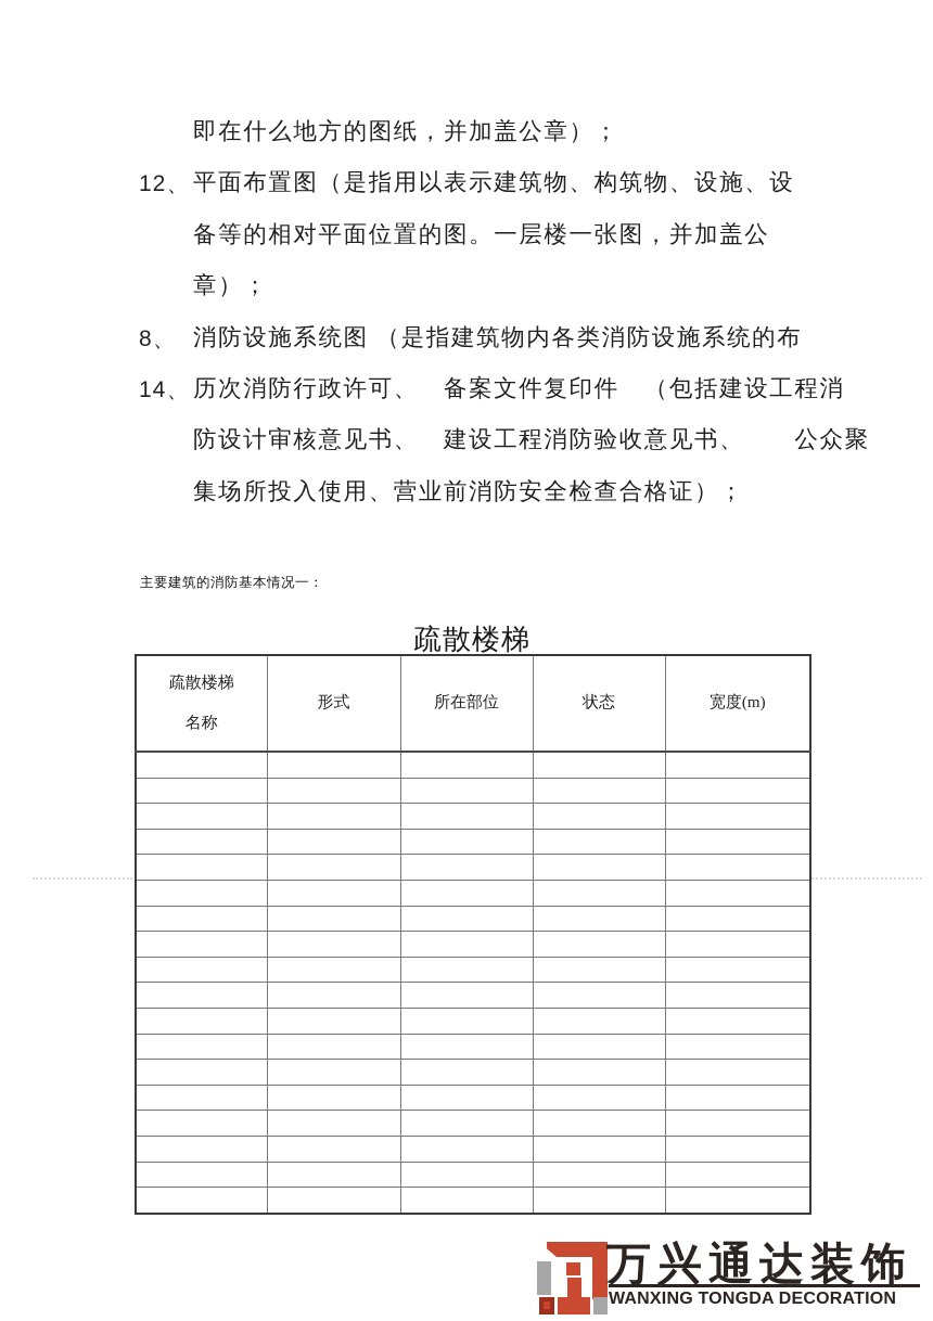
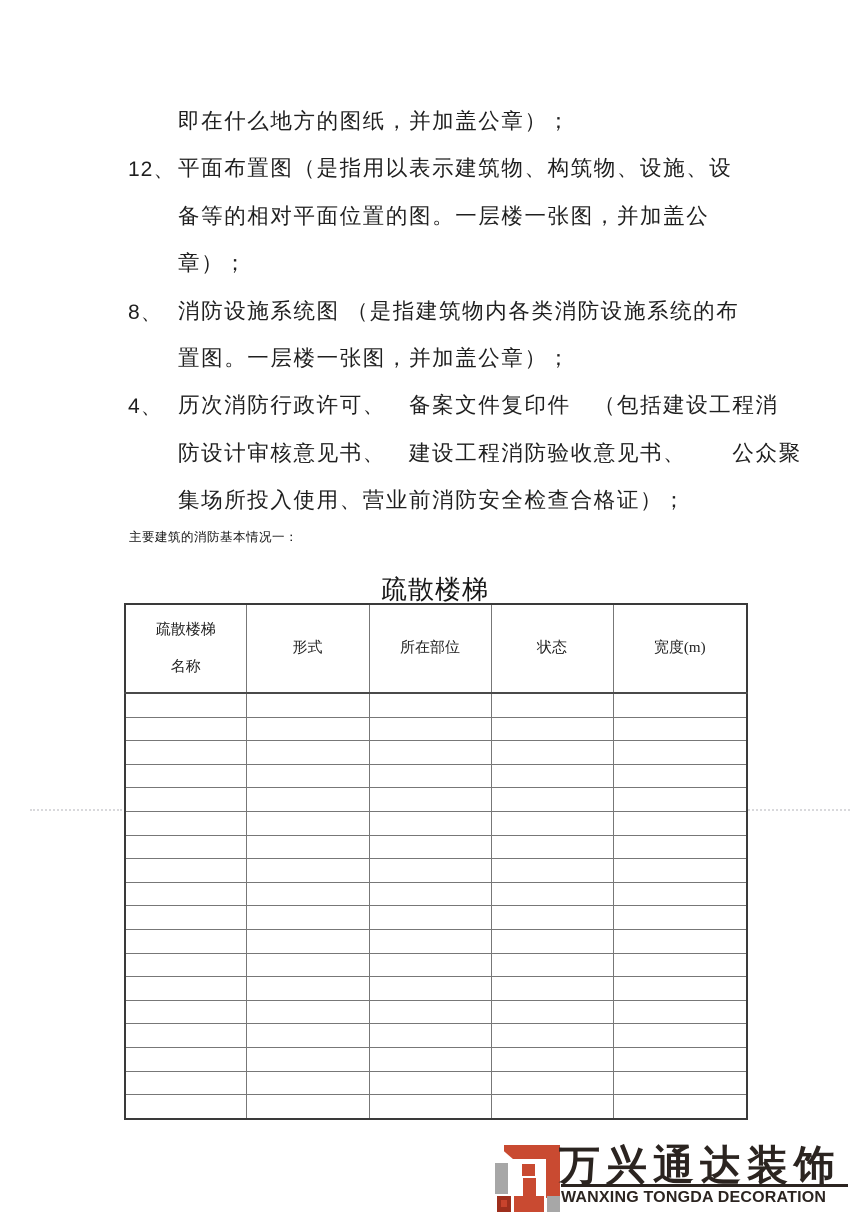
  即在什么地方的图纸，并加盖公章）；
  12、
  平面布置图（是指用以表示建筑物、构筑物、设施、设
  备等的相对平面位置的图。一层楼一张图，并加盖公
  章）；
  8、
  消防设施系统图 （是指建筑物内各类消防设施系统的布
+ 置图。一层楼一张图，并加盖公章）；
- 14、
+ 4、
  历次消防行政许可、 备案文件复印件 （包括建设工程消
  防设计审核意见书、 建设工程消防验收意见书、 公众聚
  集场所投入使用、营业前消防安全检查合格证）；
  主要建筑的消防基本情况一：
  疏散楼梯
  疏散楼梯 名称	形式	所在部位	状态	宽度(m)
  万兴通达装饰
  WANXING TONGDA DECORATION
